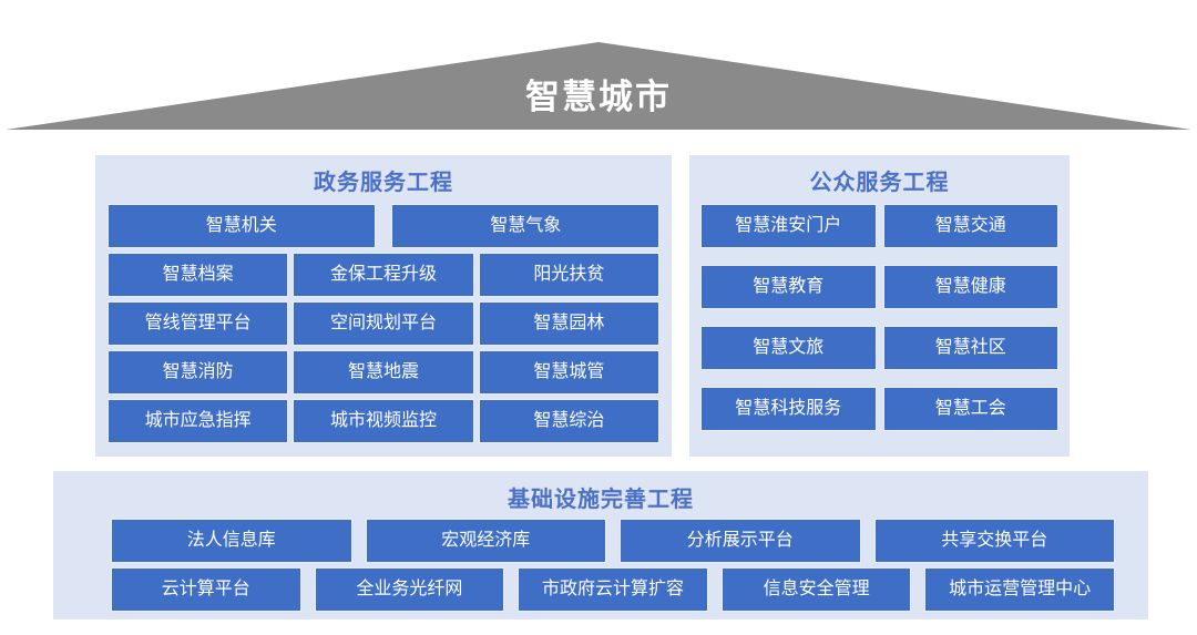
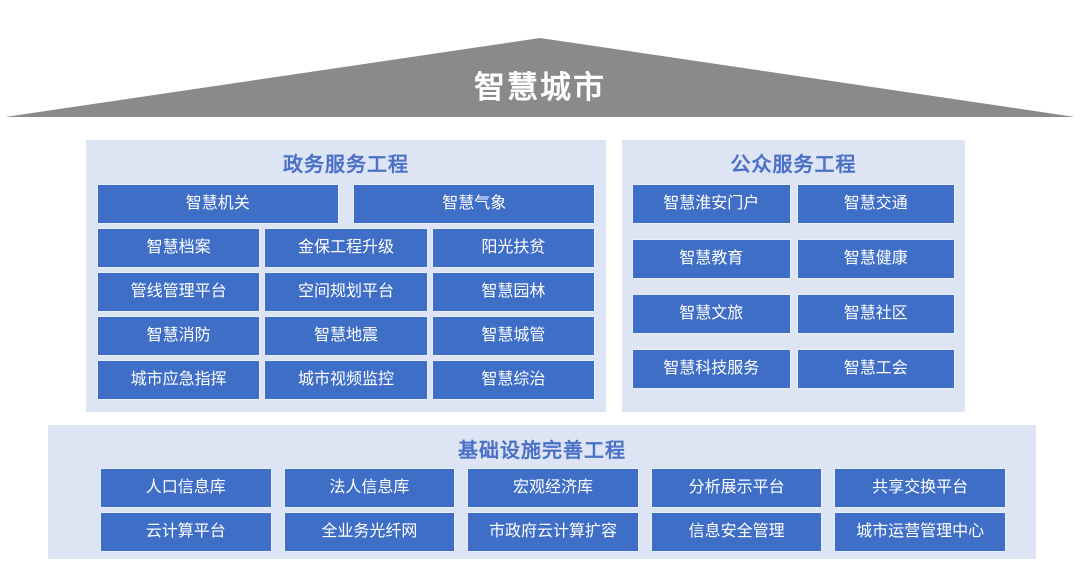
  智慧城市
  政务服务工程
  智慧机关
  智慧气象
  智慧档案
  金保工程升级
  阳光扶贫
  管线管理平台
  空间规划平台
  智慧园林
  智慧消防
  智慧地震
  智慧城管
  城市应急指挥
  城市视频监控
  智慧综治
  公众服务工程
  智慧淮安门户
  智慧交通
  智慧教育
  智慧健康
  智慧文旅
  智慧社区
  智慧科技服务
  智慧工会
  基础设施完善工程
+ 人口信息库
  法人信息库
  宏观经济库
  分析展示平台
  共享交换平台
  云计算平台
  全业务光纤网
  市政府云计算扩容
  信息安全管理
  城市运营管理中心
